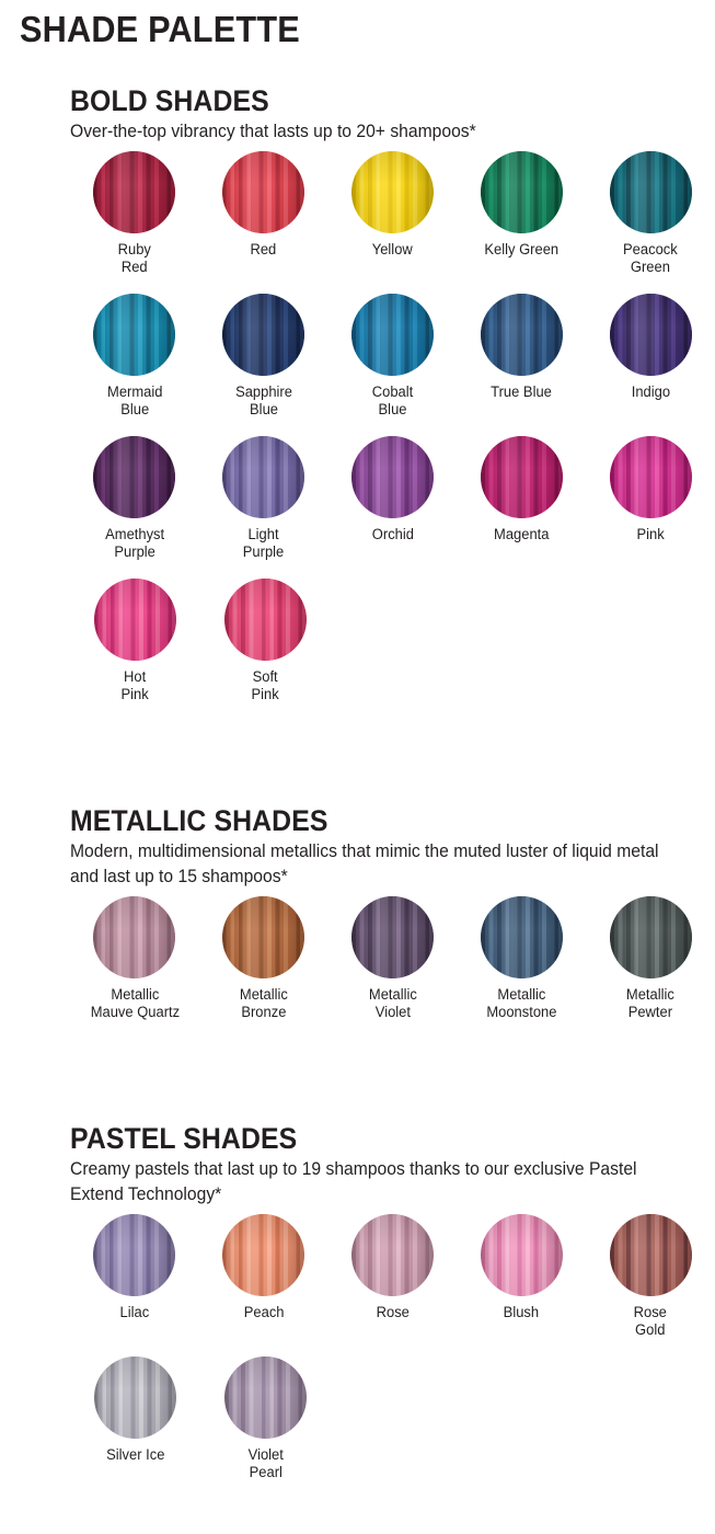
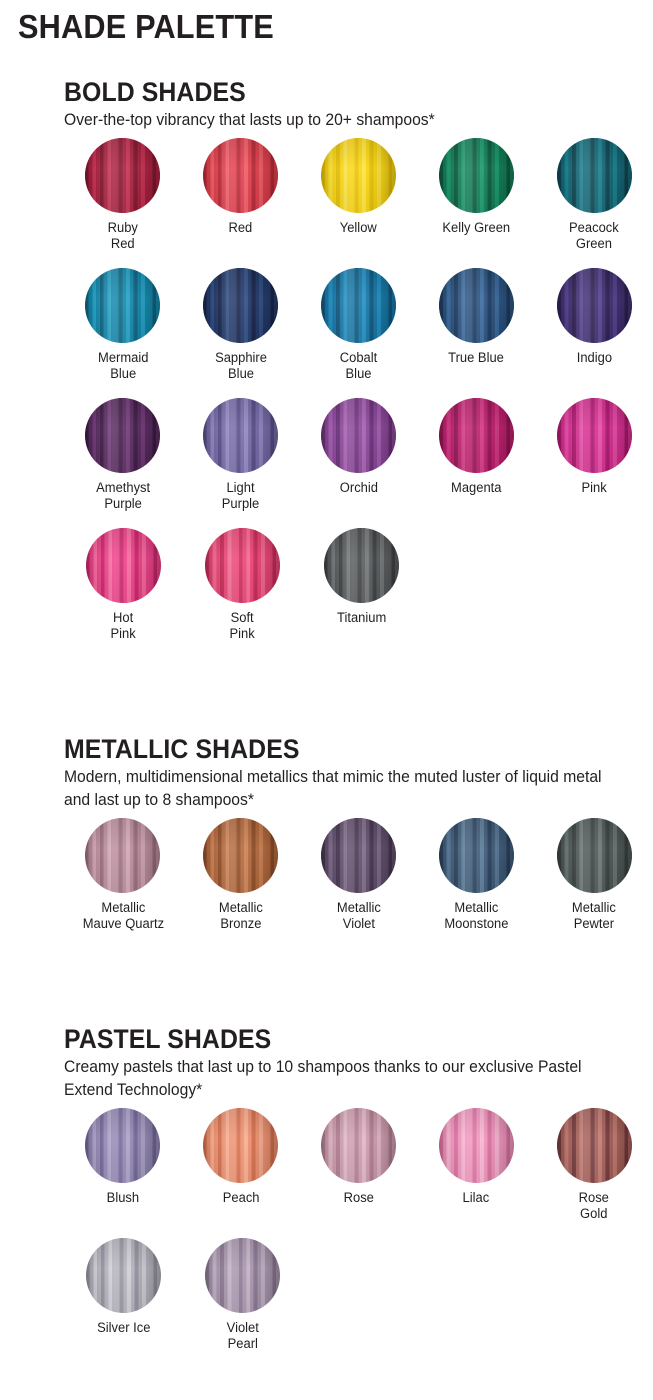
  SHADE PALETTE
  BOLD SHADES
  Over-the-top vibrancy that lasts up to 20+ shampoos*
  Ruby
  Red
  Red
  Yellow
  Kelly Green
  Peacock
  Green
  Mermaid
  Blue
  Sapphire
  Blue
  Cobalt
  Blue
  True Blue
  Indigo
  Amethyst
  Purple
  Light
  Purple
  Orchid
  Magenta
  Pink
  Hot
  Pink
  Soft
  Pink
+ Titanium
  METALLIC SHADES
- Modern, multidimensional metallics that mimic the muted luster of liquid metal and last up to 15 shampoos*
+ Modern, multidimensional metallics that mimic the muted luster of liquid metal and last up to 8 shampoos*
  Metallic
  Mauve Quartz
  Metallic
  Bronze
  Metallic
  Violet
  Metallic
  Moonstone
  Metallic
  Pewter
  PASTEL SHADES
- Creamy pastels that last up to 19 shampoos thanks to our exclusive Pastel Extend Technology*
+ Creamy pastels that last up to 10 shampoos thanks to our exclusive Pastel Extend Technology*
- Lilac
+ Blush
  Peach
  Rose
- Blush
+ Lilac
  Rose
  Gold
  Silver Ice
  Violet
  Pearl
